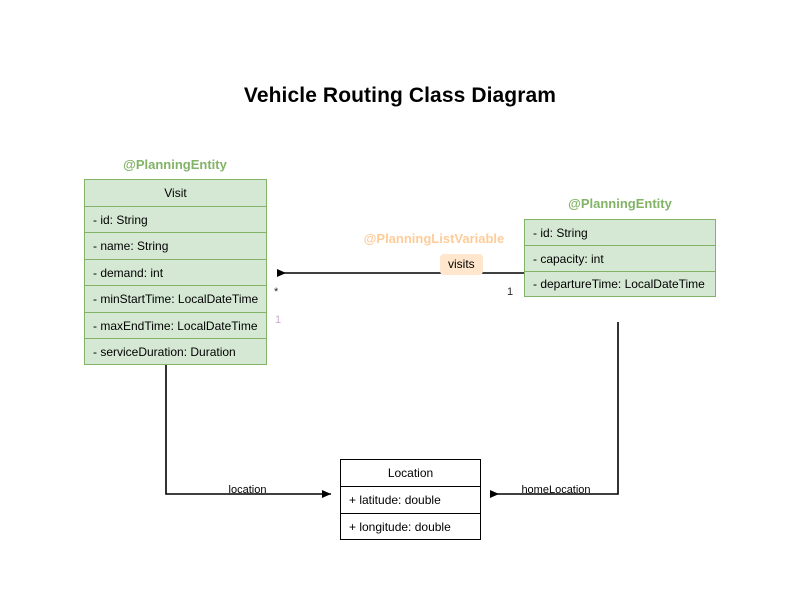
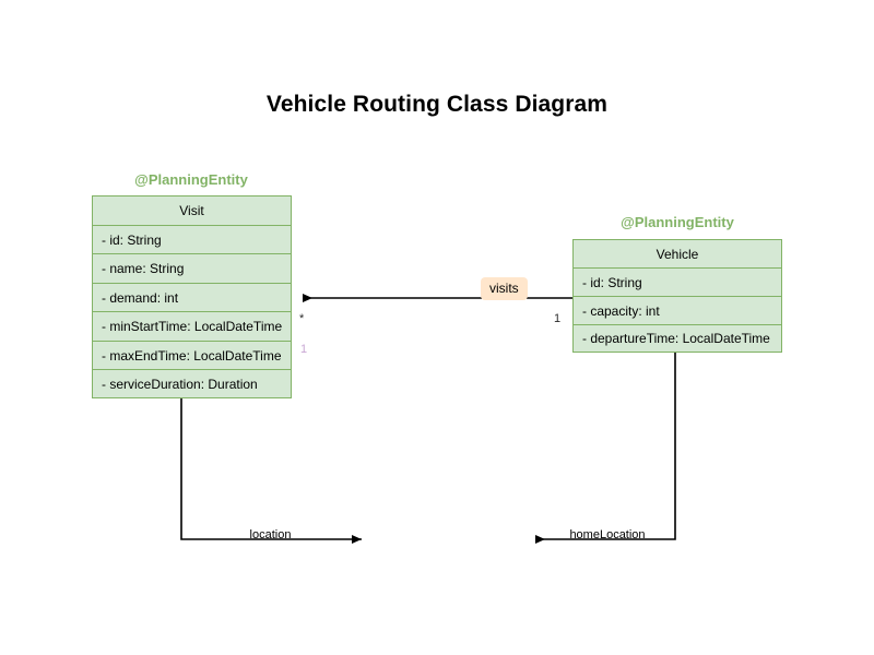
  Vehicle Routing Class Diagram
  @PlanningEntity
  Visit
  - id: String
  - name: String
  - demand: int
  - minStartTime: LocalDateTime
  - maxEndTime: LocalDateTime
  - serviceDuration: Duration
  @PlanningEntity
+ Vehicle
  - id: String
  - capacity: int
  - departureTime: LocalDateTime
- Location
- + latitude: double
- + longitude: double
- @PlanningListVariable
  visits
  *
  1
  1
  location
  homeLocation
